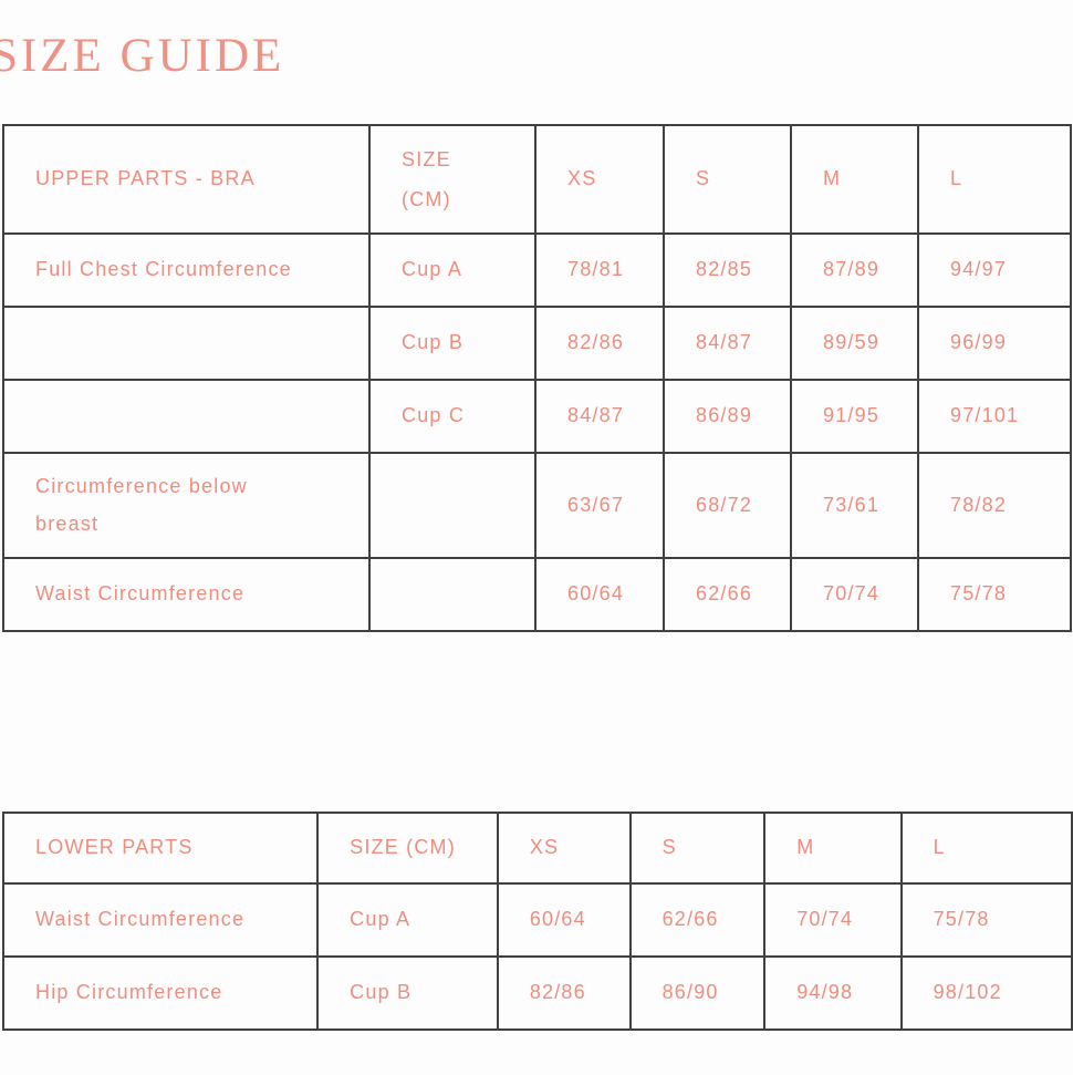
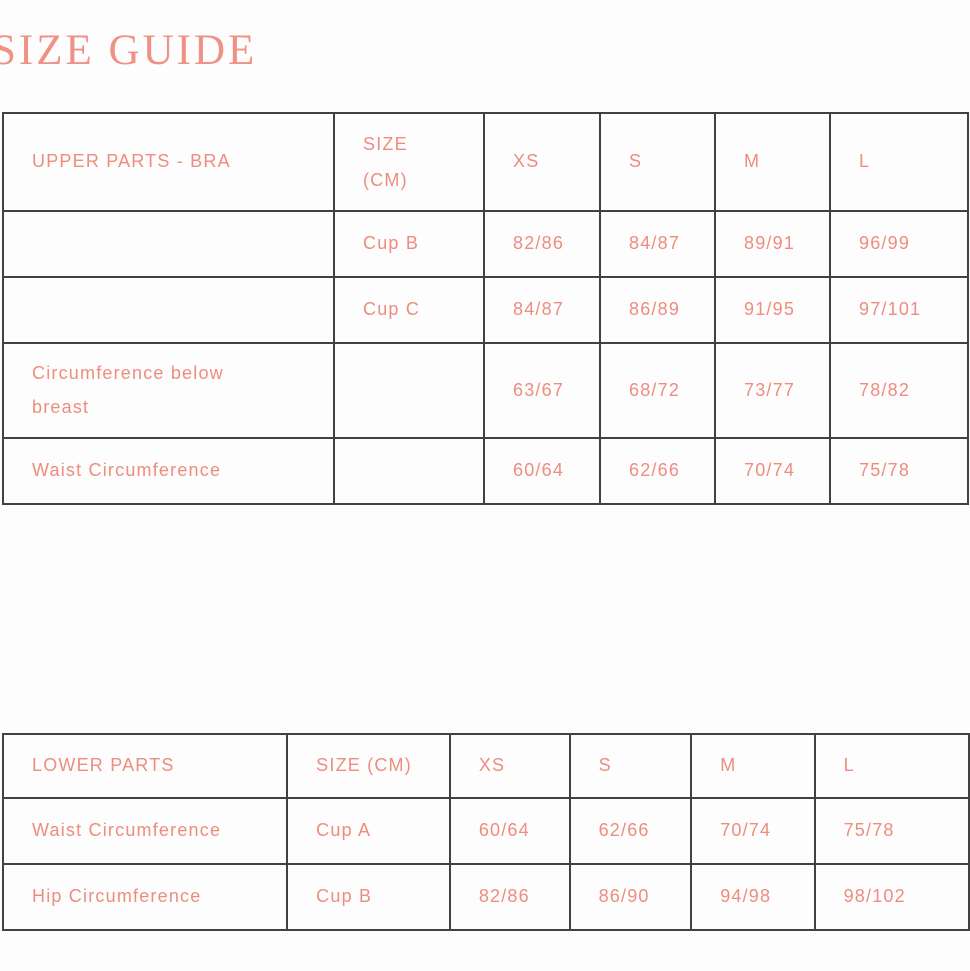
  SIZE GUIDE
  UPPER PARTS - BRA	SIZE (CM)	XS	S	M	L
- Full Chest Circumference	Cup A	78/81	82/85	87/89	94/97
- 	Cup B	82/86	84/87	89/59	96/99
+ 	Cup B	82/86	84/87	89/91	96/99
  	Cup C	84/87	86/89	91/95	97/101
- Circumference below breast		63/67	68/72	73/61	78/82
+ Circumference below breast		63/67	68/72	73/77	78/82
  Waist Circumference		60/64	62/66	70/74	75/78
  LOWER PARTS	SIZE (CM)	XS	S	M	L
  Waist Circumference	Cup A	60/64	62/66	70/74	75/78
  Hip Circumference	Cup B	82/86	86/90	94/98	98/102
